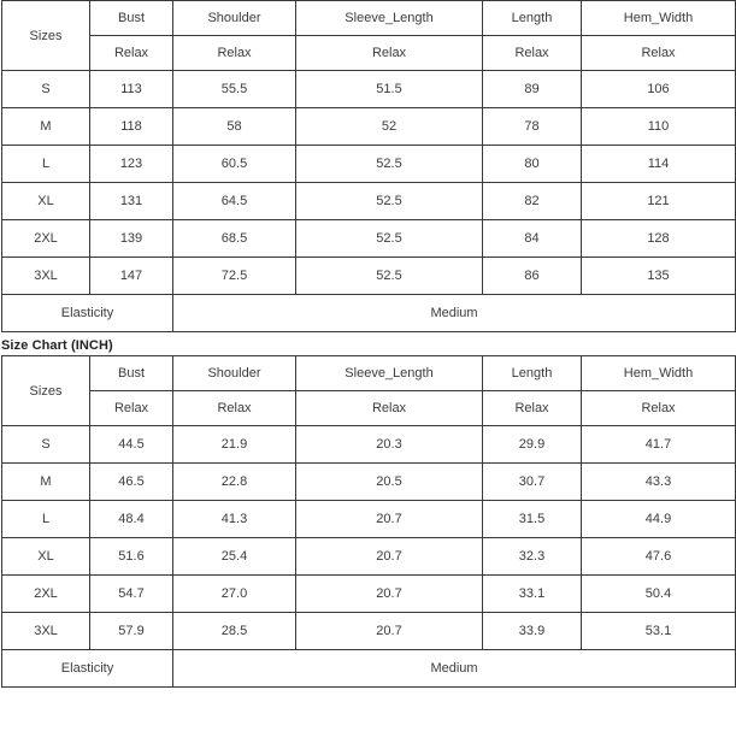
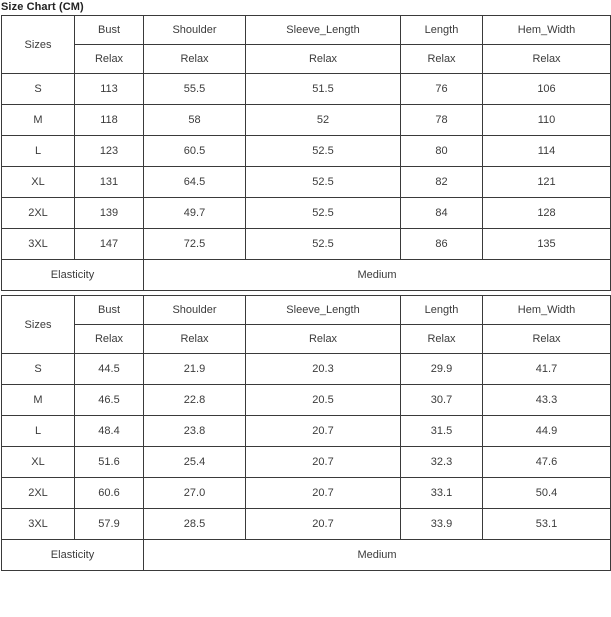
+ Size Chart (CM)
  Sizes	Bust	Shoulder	Sleeve_Length	Length	Hem_Width
  Relax	Relax	Relax	Relax	Relax
- S	113	55.5	51.5	89	106
+ S	113	55.5	51.5	76	106
  M	118	58	52	78	110
  L	123	60.5	52.5	80	114
  XL	131	64.5	52.5	82	121
- 2XL	139	68.5	52.5	84	128
+ 2XL	139	49.7	52.5	84	128
  3XL	147	72.5	52.5	86	135
  Elasticity	Medium
- Size Chart (INCH)
  Sizes	Bust	Shoulder	Sleeve_Length	Length	Hem_Width
  Relax	Relax	Relax	Relax	Relax
  S	44.5	21.9	20.3	29.9	41.7
  M	46.5	22.8	20.5	30.7	43.3
- L	48.4	41.3	20.7	31.5	44.9
+ L	48.4	23.8	20.7	31.5	44.9
  XL	51.6	25.4	20.7	32.3	47.6
- 2XL	54.7	27.0	20.7	33.1	50.4
+ 2XL	60.6	27.0	20.7	33.1	50.4
  3XL	57.9	28.5	20.7	33.9	53.1
  Elasticity	Medium
